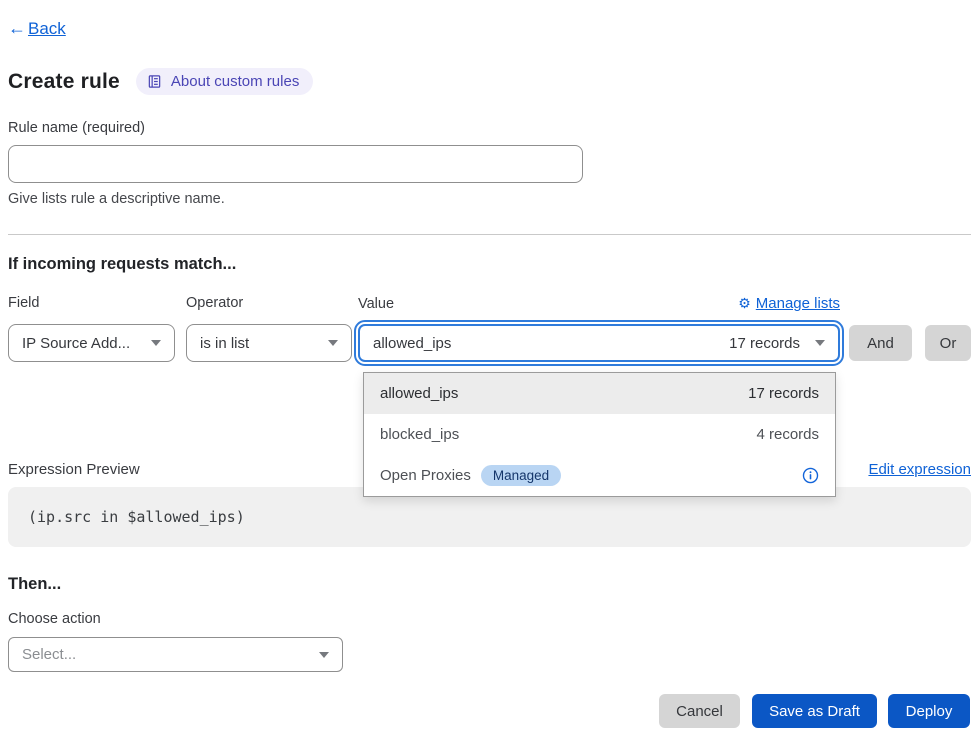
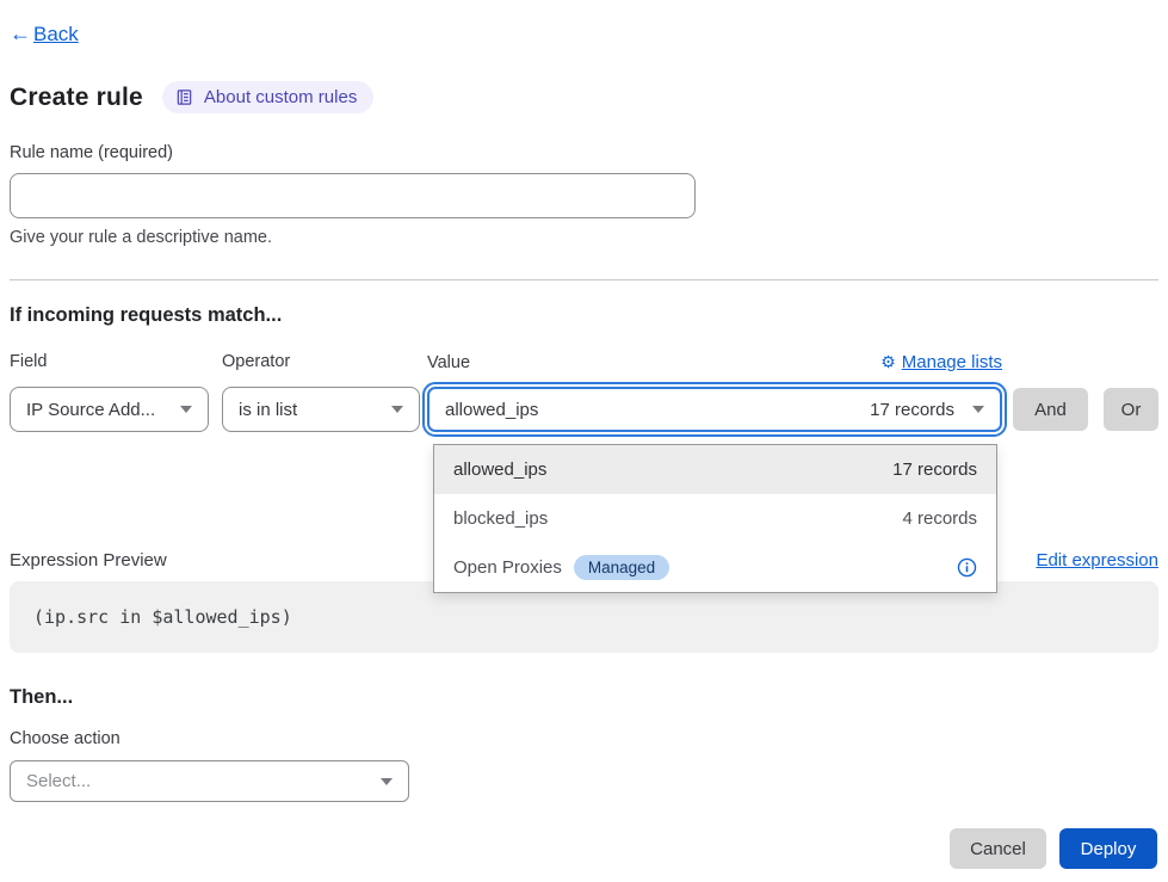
  ←
  Back
  Create rule
  About custom rules
  Rule name (required)
- Give lists rule a descriptive name.
+ Give your rule a descriptive name.
  If incoming requests match...
  Field
  Operator
  Value
  ⚙
  Manage lists
  IP Source Add...
  is in list
  allowed_ips
  17 records
  allowed_ips
  17 records
  blocked_ips
  4 records
  Open Proxies
  Managed
  And
  Or
  Expression Preview
  Edit expression
  (ip.src in $allowed_ips)
  Then...
  Choose action
  Select...
  Cancel
- Save as Draft
  Deploy
